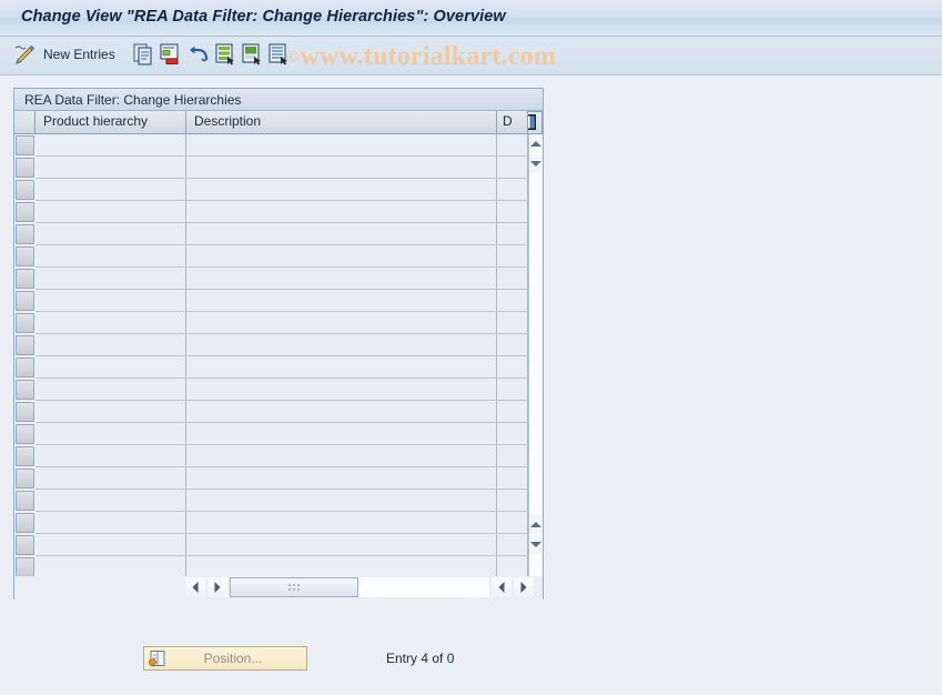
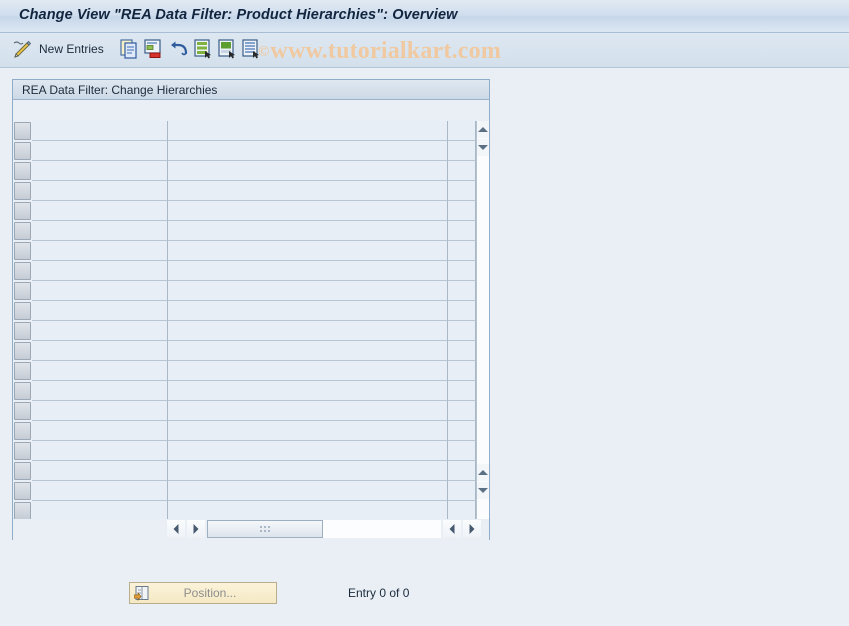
- Change View "REA Data Filter: Change Hierarchies": Overview
+ Change View "REA Data Filter: Product Hierarchies": Overview
  New Entries
  ©www.tutorialkart.com
  REA Data Filter: Change Hierarchies
- Product hierarchy
- Description
- D
  Position...
- Entry 4 of 0
+ Entry 0 of 0
